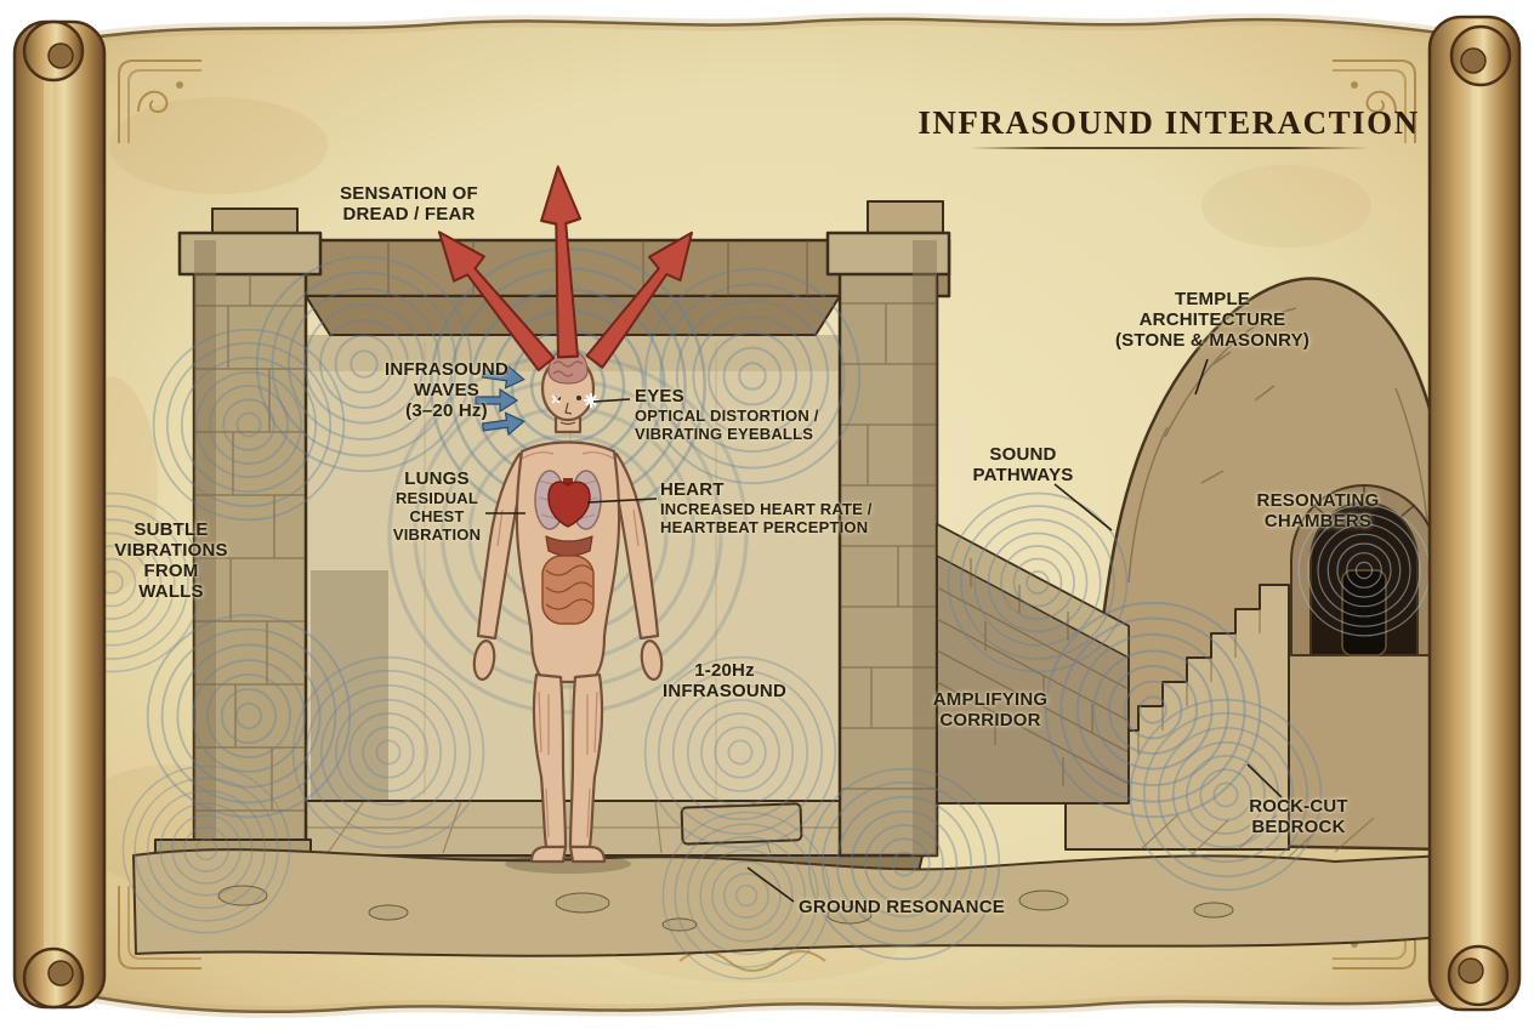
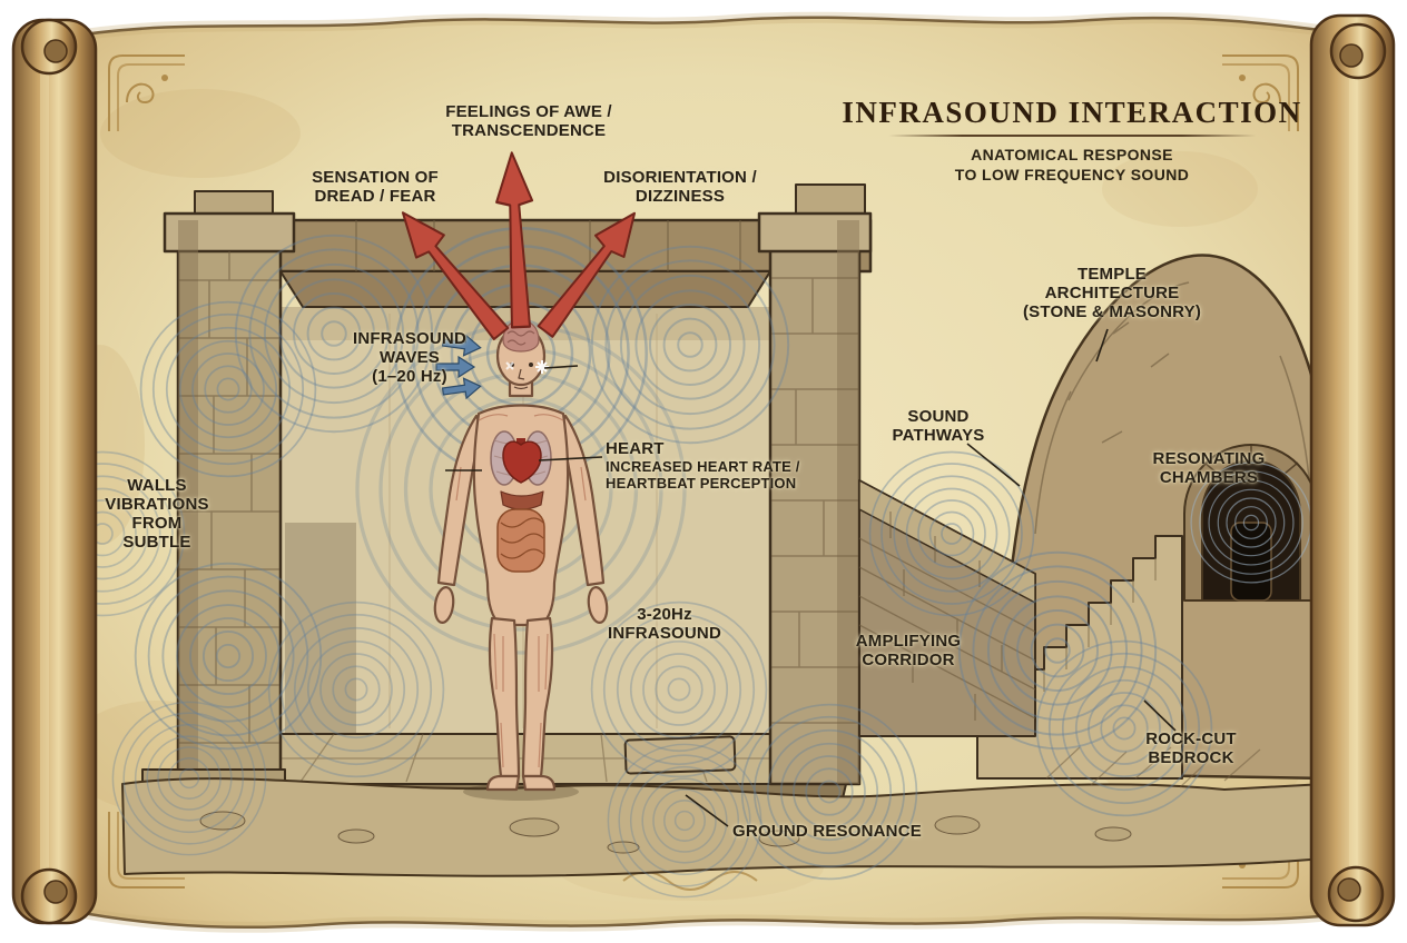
  INFRASOUND INTERACTION
+ ANATOMICAL RESPONSE
+ TO LOW FREQUENCY SOUND
+ FEELINGS OF AWE /
+ TRANSCENDENCE
  SENSATION OF
  DREAD / FEAR
+ DISORIENTATION /
+ DIZZINESS
  INFRASOUND
  WAVES
- (3–20 Hz)
+ (1–20 Hz)
- EYES
- OPTICAL DISTORTION /
- VIBRATING EYEBALLS
- LUNGS
- RESIDUAL
- CHEST
- VIBRATION
  HEART
  INCREASED HEART RATE /
  HEARTBEAT PERCEPTION
- SUBTLE
+ WALLS
  VIBRATIONS
  FROM
- WALLS
+ SUBTLE
- 1-20Hz
+ 3-20Hz
  INFRASOUND
  TEMPLE
  ARCHITECTURE
  (STONE & MASONRY)
  SOUND
  PATHWAYS
  RESONATING
  CHAMBERS
  AMPLIFYING
  CORRIDOR
  ROCK-CUT
  BEDROCK
  GROUND RESONANCE
